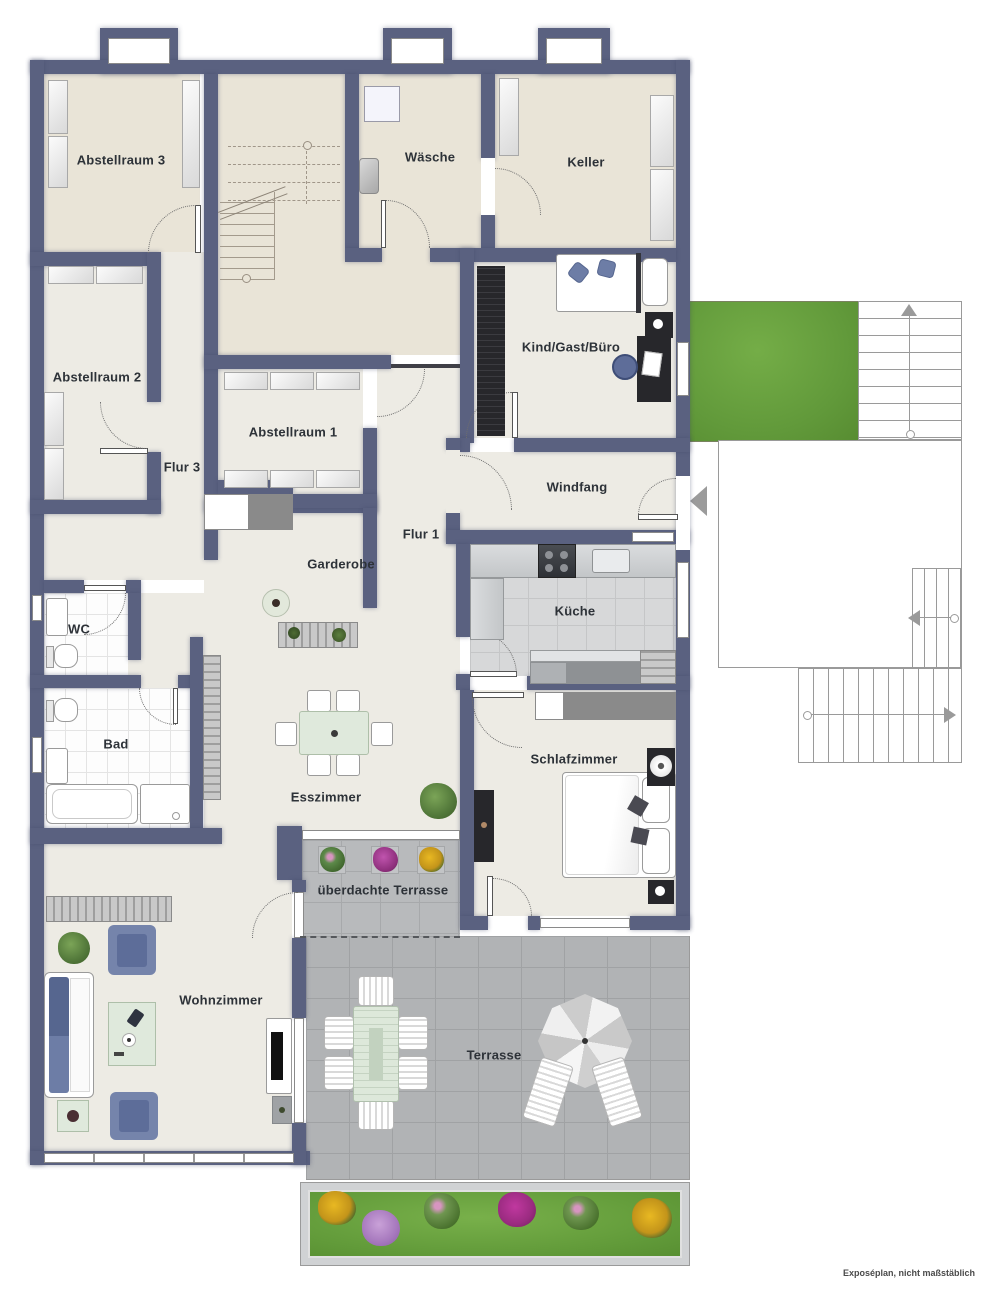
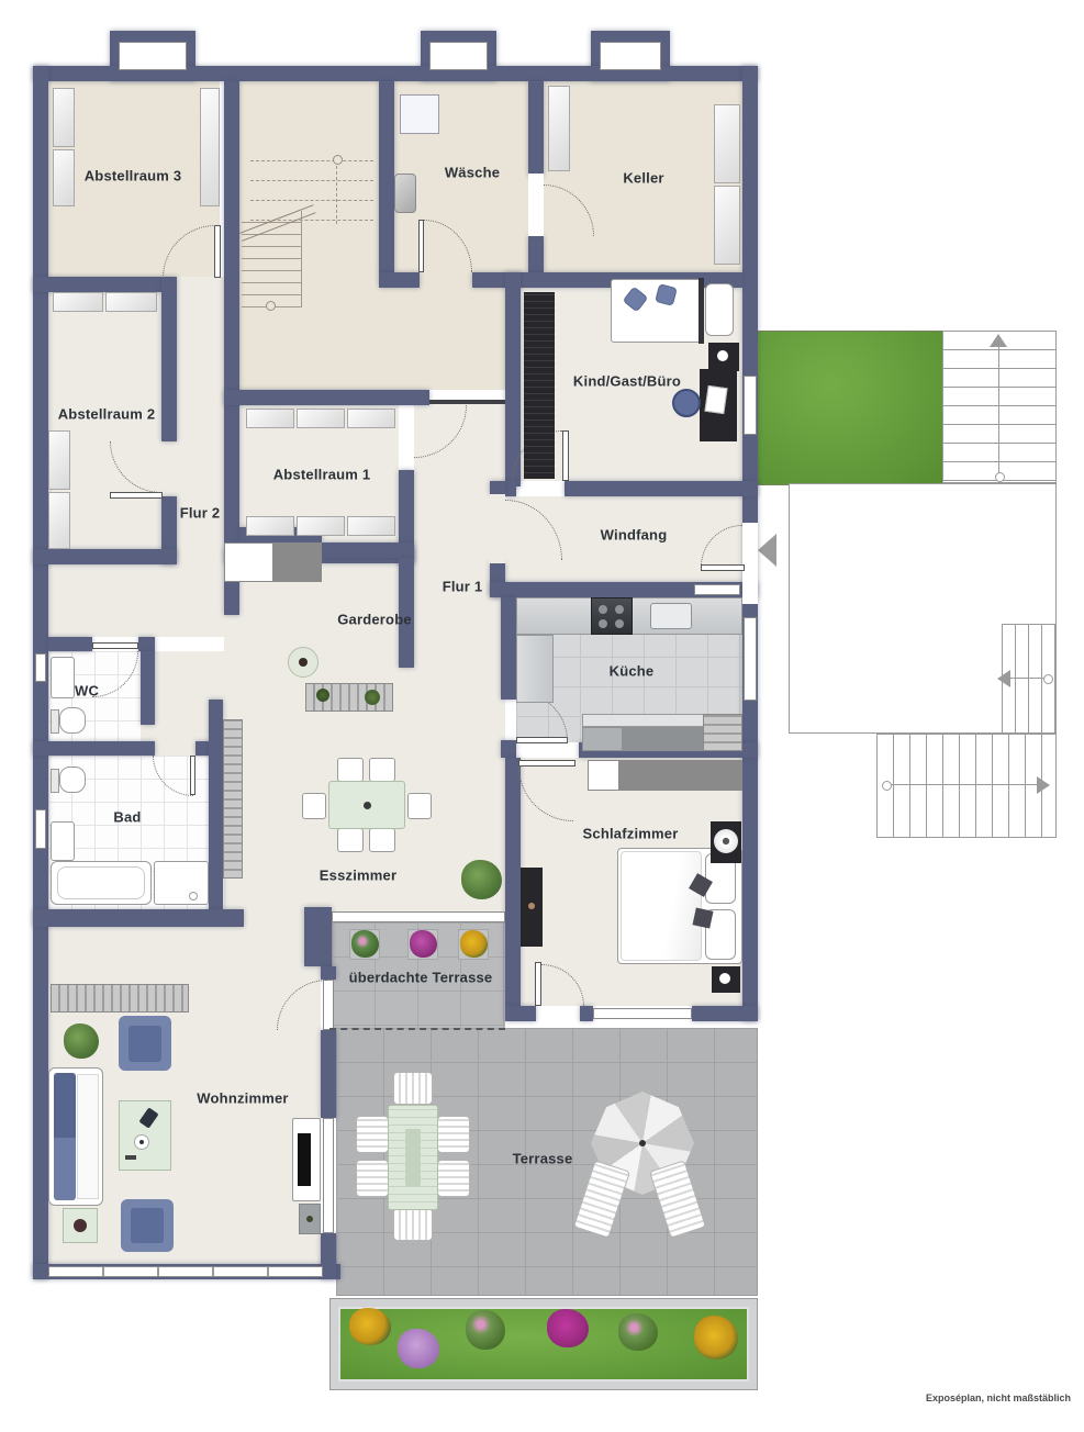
  Abstellraum 3
  Wäsche
  Keller
  Abstellraum 2
  Abstellraum 1
  Kind/Gast/Büro
- Flur 3
+ Flur 2
  Windfang
  Flur 1
  Garderobe
  WC
  Küche
  Bad
  Esszimmer
  Schlafzimmer
  überdachte Terrasse
  Wohnzimmer
  Terrasse
  Exposéplan, nicht maßstäblich
